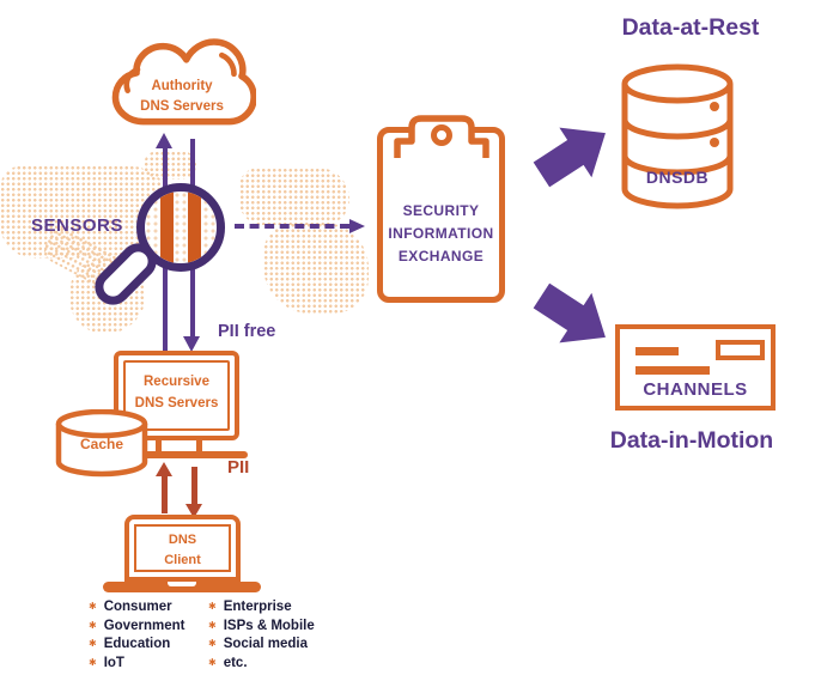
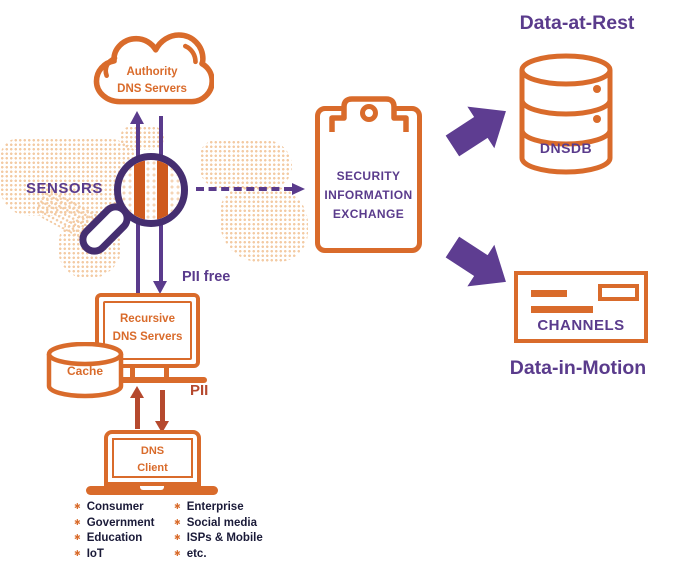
  Authority
  DNS Servers
  SENSORS
  SECURITY
  INFORMATION
  EXCHANGE
  Data-at-Rest
  DNSDB
  CHANNELS
  Data-in-Motion
  PII free
  Recursive
  DNS Servers
  Cache
  PII
  DNS
  Client
  ✱
  Consumer
  ✱
  Government
  ✱
  Education
  ✱
  IoT
  ✱
  Enterprise
  ✱
- ISPs & Mobile
+ Social media
  ✱
- Social media
+ ISPs & Mobile
  ✱
  etc.
